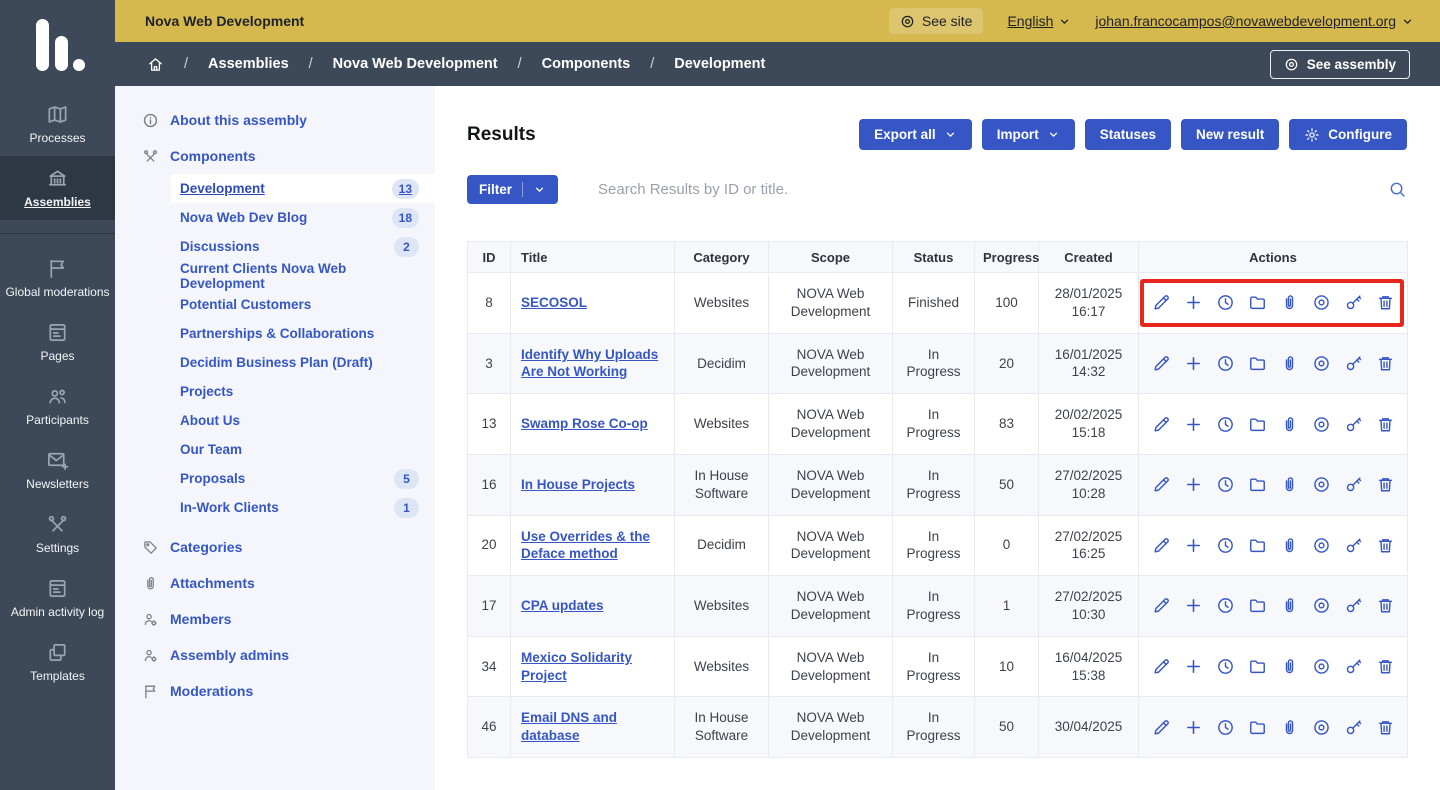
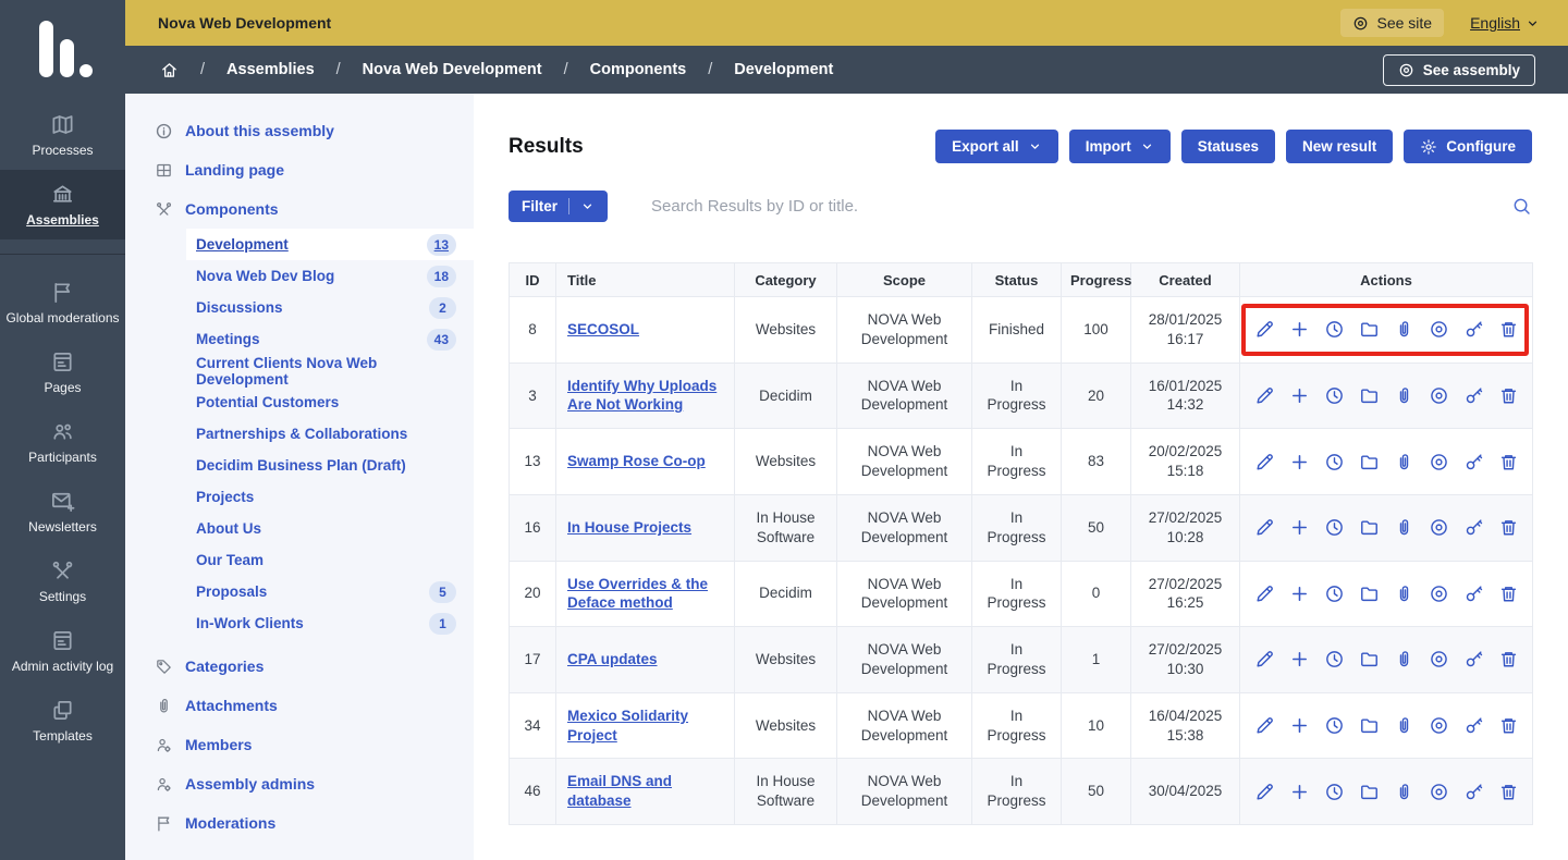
  Processes
  Assemblies
  Global moderations
  Pages
  Participants
  Newsletters
  Settings
  Admin activity log
  Templates
  Nova Web Development
  See site
  English
- johan.francocampos@novawebdevelopment.org
  /
  Assemblies
  /
  Nova Web Development
  /
  Components
  /
  Development
  See assembly
  About this assembly
+ Landing page
  Components
  Development
  13
  Nova Web Dev Blog
  18
  Discussions
  2
+ Meetings
+ 43
  Current Clients Nova Web Development
  Potential Customers
  Partnerships & Collaborations
  Decidim Business Plan (Draft)
  Projects
  About Us
  Our Team
  Proposals
  5
  In-Work Clients
  1
  Categories
  Attachments
  Members
  Assembly admins
  Moderations
  Results
  Export all
  Import
  Statuses
  New result
  Configure
  Filter
  Search Results by ID or title.
  ID	Title	Category	Scope	Status	Progress	Created	Actions
  8	SECOSOL	Websites	NOVA Web Development	Finished	100	28/01/202516:17
  3	Identify Why Uploads Are Not Working	Decidim	NOVA Web Development	In Progress	20	16/01/202514:32
  13	Swamp Rose Co-op	Websites	NOVA Web Development	In Progress	83	20/02/202515:18
  16	In House Projects	In House Software	NOVA Web Development	In Progress	50	27/02/202510:28
  20	Use Overrides & the Deface method	Decidim	NOVA Web Development	In Progress	0	27/02/202516:25
  17	CPA updates	Websites	NOVA Web Development	In Progress	1	27/02/202510:30
  34	Mexico Solidarity Project	Websites	NOVA Web Development	In Progress	10	16/04/202515:38
  46	Email DNS and database	In House Software	NOVA Web Development	In Progress	50	30/04/2025
